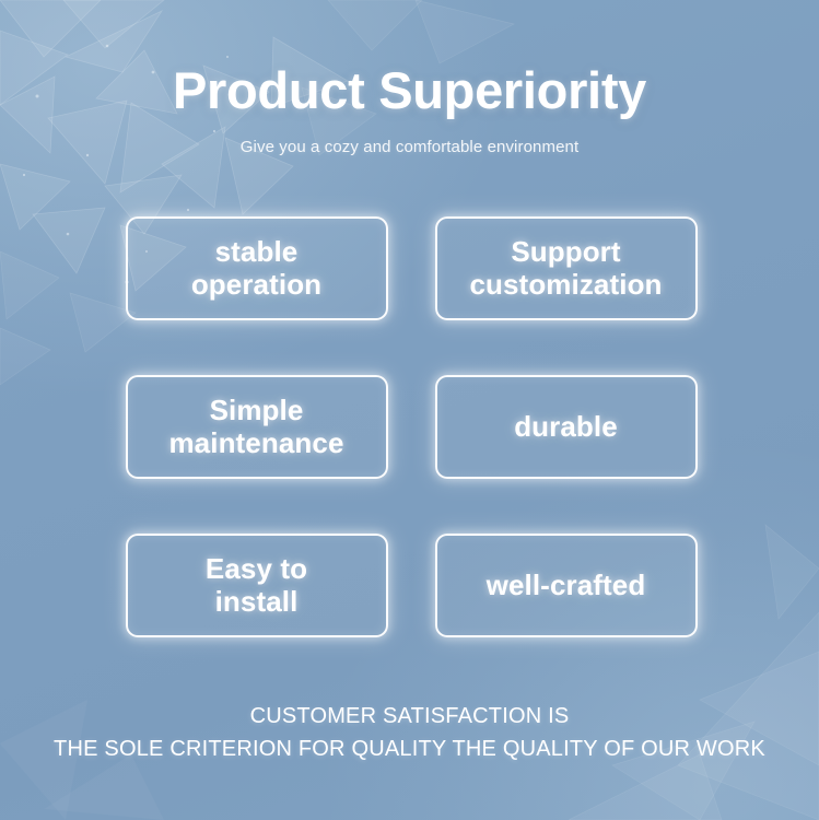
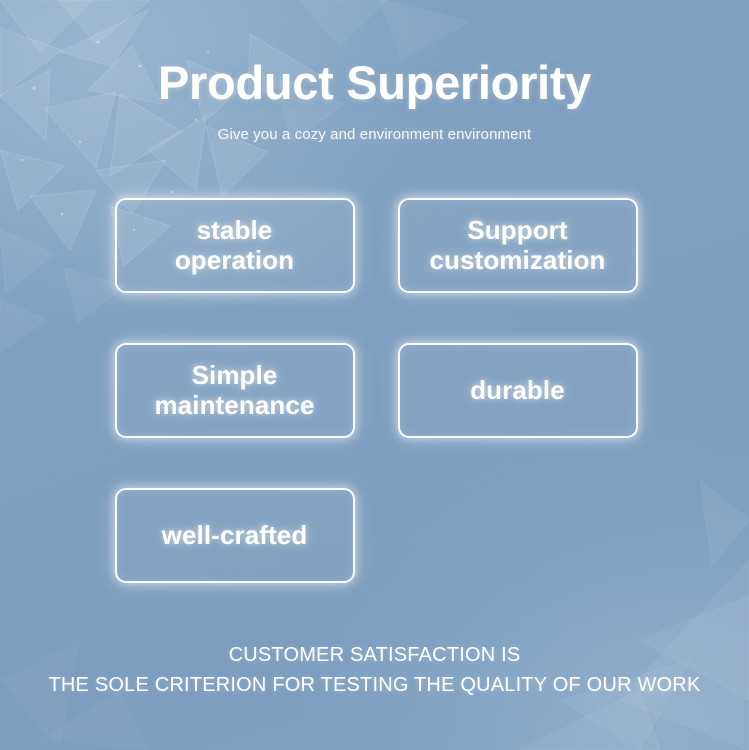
  Product Superiority
- Give you a cozy and comfortable environment
+ Give you a cozy and environment environment
  stable
  operation
  Support
  customization
  Simple
  maintenance
  durable
- Easy to
- install
  well-crafted
  CUSTOMER SATISFACTION IS
- THE SOLE CRITERION FOR QUALITY THE QUALITY OF OUR WORK
+ THE SOLE CRITERION FOR TESTING THE QUALITY OF OUR WORK
